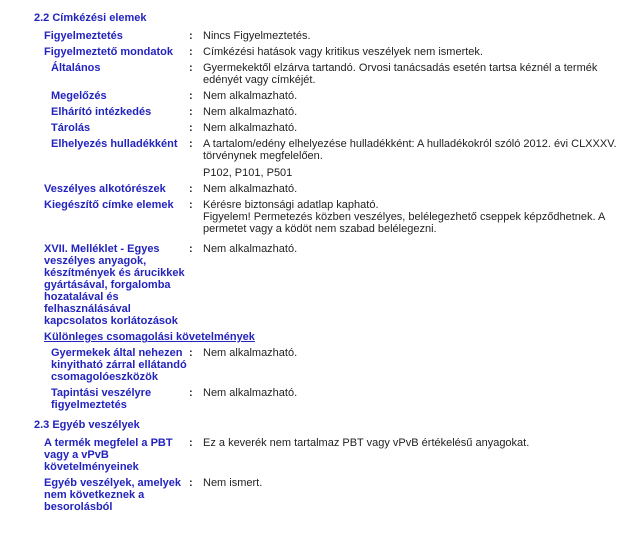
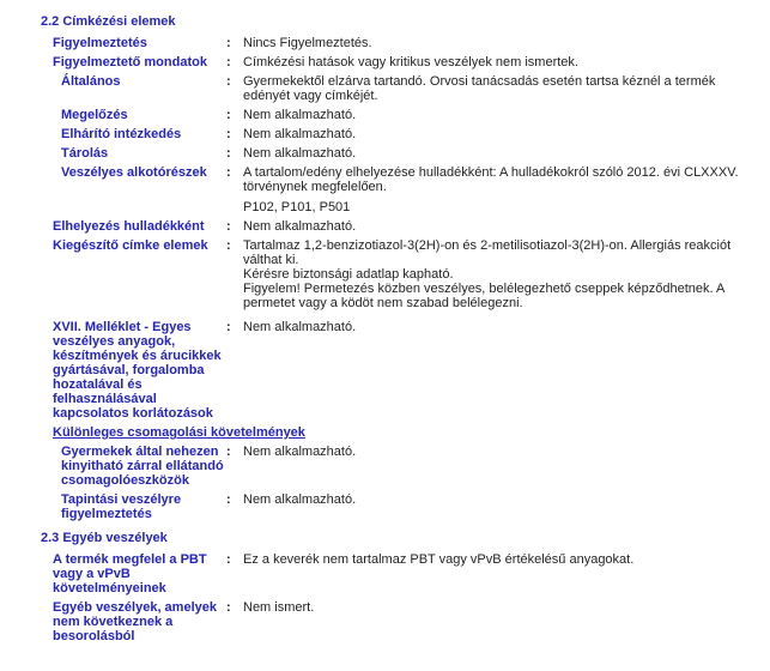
  2.2 Címkézési elemek
  Figyelmeztetés
  :
  Nincs Figyelmeztetés.
  Figyelmeztető mondatok
  :
  Címkézési hatások vagy kritikus veszélyek nem ismertek.
  Általános
  :
  Gyermekektől elzárva tartandó. Orvosi tanácsadás esetén tartsa kéznél a termék edényét vagy címkéjét.
  Megelőzés
  :
  Nem alkalmazható.
  Elhárító intézkedés
  :
  Nem alkalmazható.
  Tárolás
  :
  Nem alkalmazható.
- Elhelyezés hulladékként
+ Veszélyes alkotórészek
  :
  A tartalom/edény elhelyezése hulladékként: A hulladékokról szóló 2012. évi CLXXXV. törvénynek megfelelően.
  P102, P101, P501
- Veszélyes alkotórészek
+ Elhelyezés hulladékként
  :
  Nem alkalmazható.
  Kiegészítő címke elemek
  :
+ Tartalmaz 1,2-benzizotiazol-3(2H)-on és 2-metilisotiazol-3(2H)-on. Allergiás reakciót válthat ki.
  Kérésre biztonsági adatlap kapható.
  Figyelem! Permetezés közben veszélyes, belélegezhető cseppek képződhetnek. A permetet vagy a ködöt nem szabad belélegezni.
  XVII. Melléklet - Egyes veszélyes anyagok, készítmények és árucikkek gyártásával, forgalomba hozatalával és felhasználásával kapcsolatos korlátozások
  :
  Nem alkalmazható.
  Különleges csomagolási követelmények
  Gyermekek által nehezen kinyitható zárral ellátandó csomagolóeszközök
  :
  Nem alkalmazható.
  Tapintási veszélyre figyelmeztetés
  :
  Nem alkalmazható.
  2.3 Egyéb veszélyek
  A termék megfelel a PBT vagy a vPvB követelményeinek
  :
  Ez a keverék nem tartalmaz PBT vagy vPvB értékelésű anyagokat.
  Egyéb veszélyek, amelyek nem következnek a besorolásból
  :
  Nem ismert.
